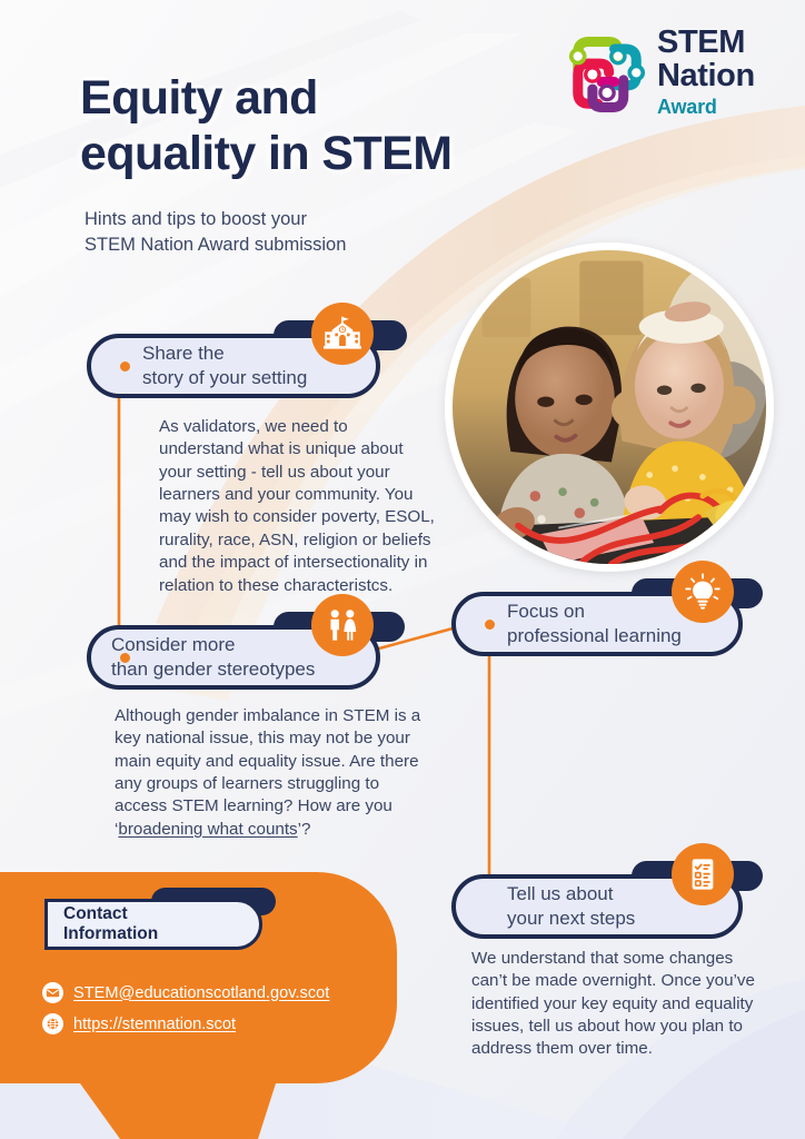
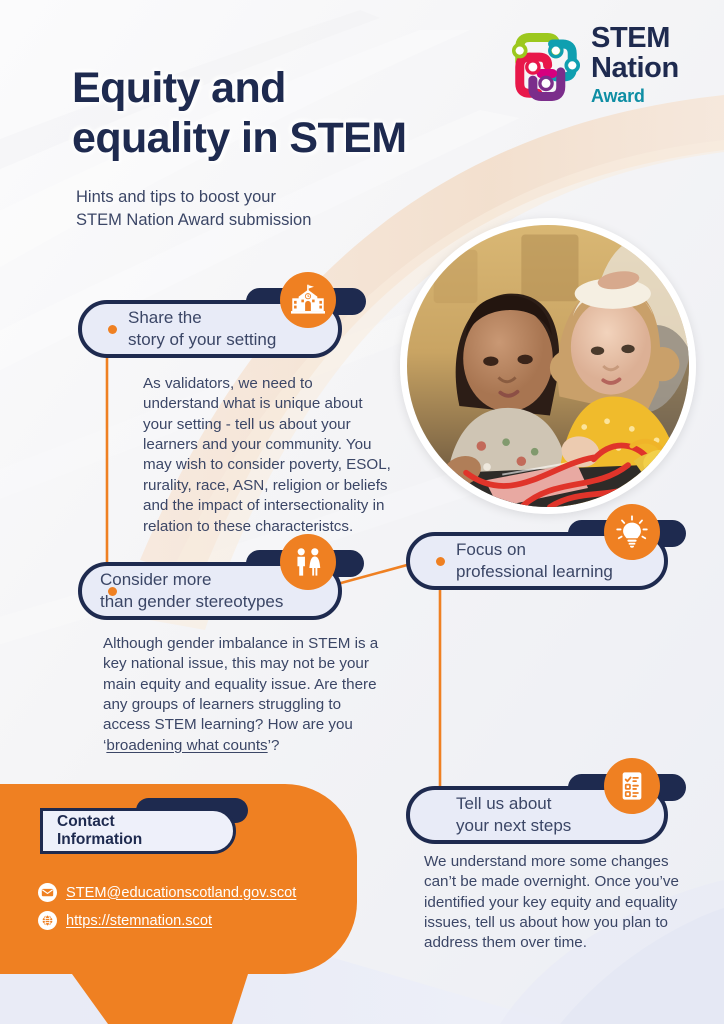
  Equity and
  equality in STEM
  Hints and tips to boost your
  STEM Nation Award submission
  STEM
  Nation
  Award
  Share the
  story of your setting
  As validators, we need to understand what is unique about your setting - tell us about your learners and your community. You may wish to consider poverty, ESOL, rurality, race, ASN, religion or beliefs and the impact of intersectionality in relation to these characteristcs.
  Consider more
  than gender stereotypes
  Although gender imbalance in STEM is a key national issue, this may not be your main equity and equality issue. Are there any groups of learners struggling to access STEM learning? How are you ‘broadening what counts’?
  Focus on
  professional learning
  Tell us about
  your next steps
- We understand that some changes can’t be made overnight. Once you’ve identified your key equity and equality issues, tell us about how you plan to address them over time.
+ We understand more some changes can’t be made overnight. Once you’ve identified your key equity and equality issues, tell us about how you plan to address them over time.
  Contact
  Information
  STEM@educationscotland.gov.scot
  https://stemnation.scot
